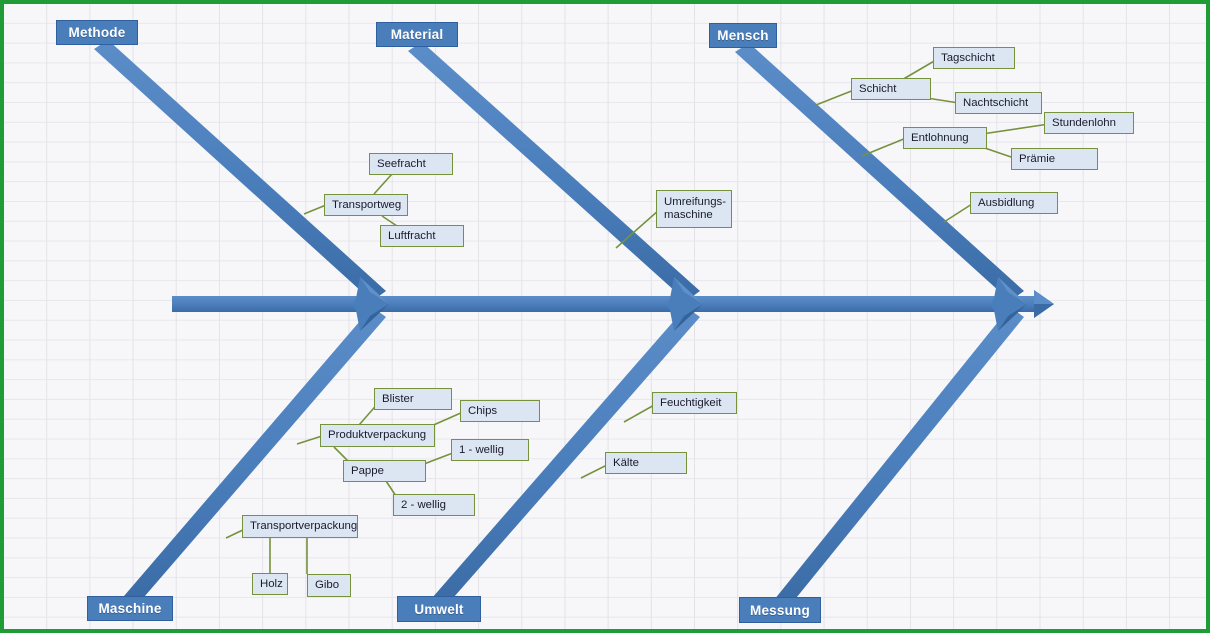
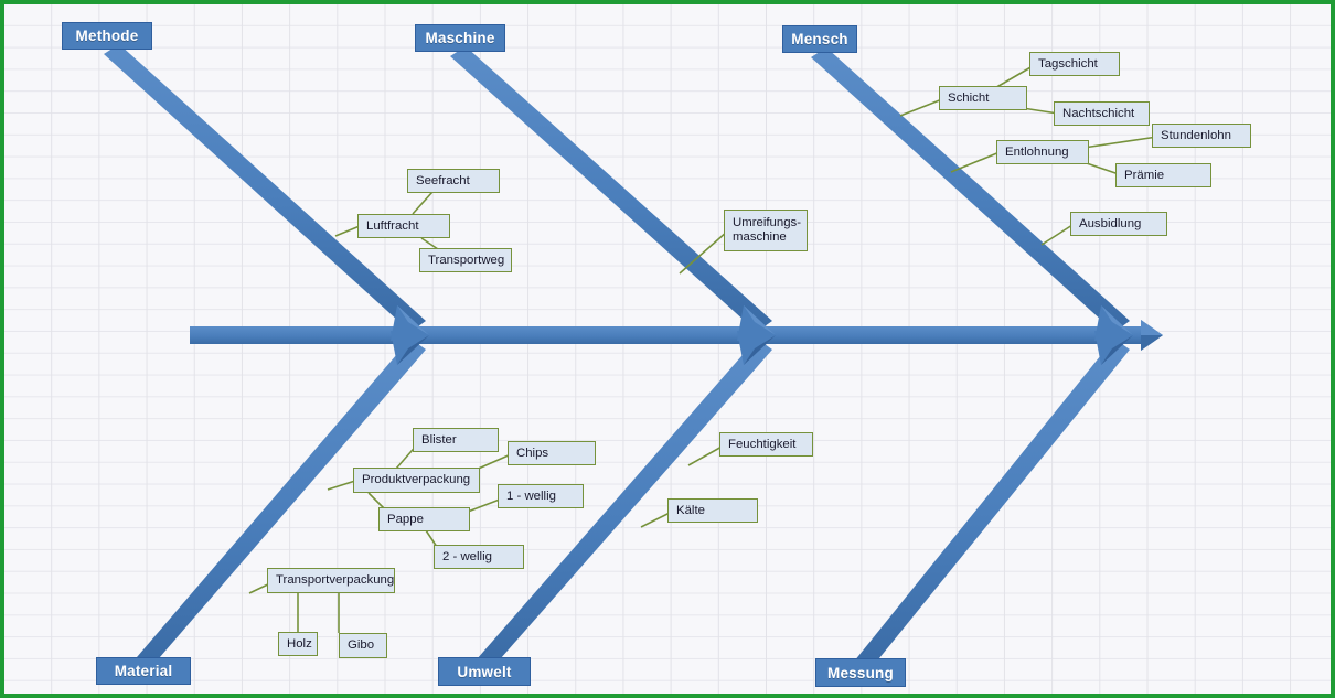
  Methode
- Material
+ Maschine
  Mensch
- Maschine
+ Material
  Umwelt
  Messung
- Transportweg
+ Luftfracht
  Seefracht
- Luftfracht
+ Transportweg
  Umreifungs-
  maschine
  Schicht
  Tagschicht
  Nachtschicht
  Entlohnung
  Stundenlohn
  Prämie
  Ausbidlung
  Produktverpackung
  Blister
  Chips
  Pappe
  1 - wellig
  2 - wellig
  Transportverpackung
  Holz
  Gibo
  Feuchtigkeit
  Kälte
